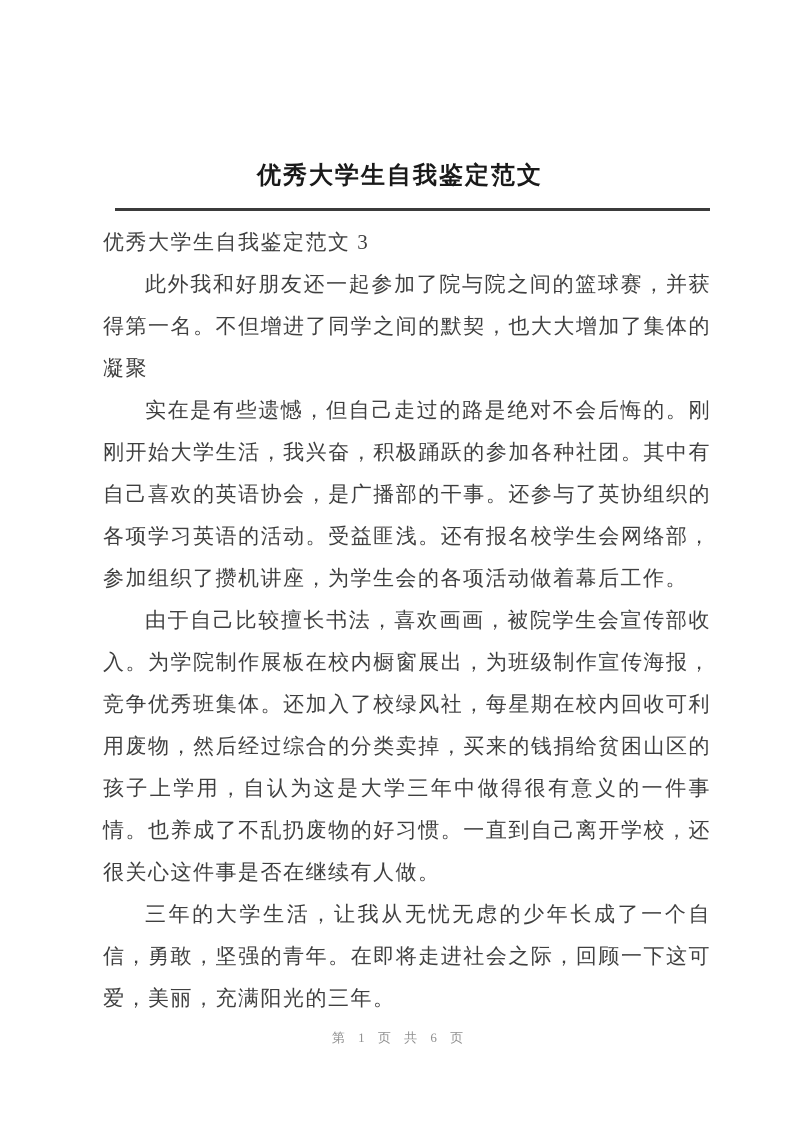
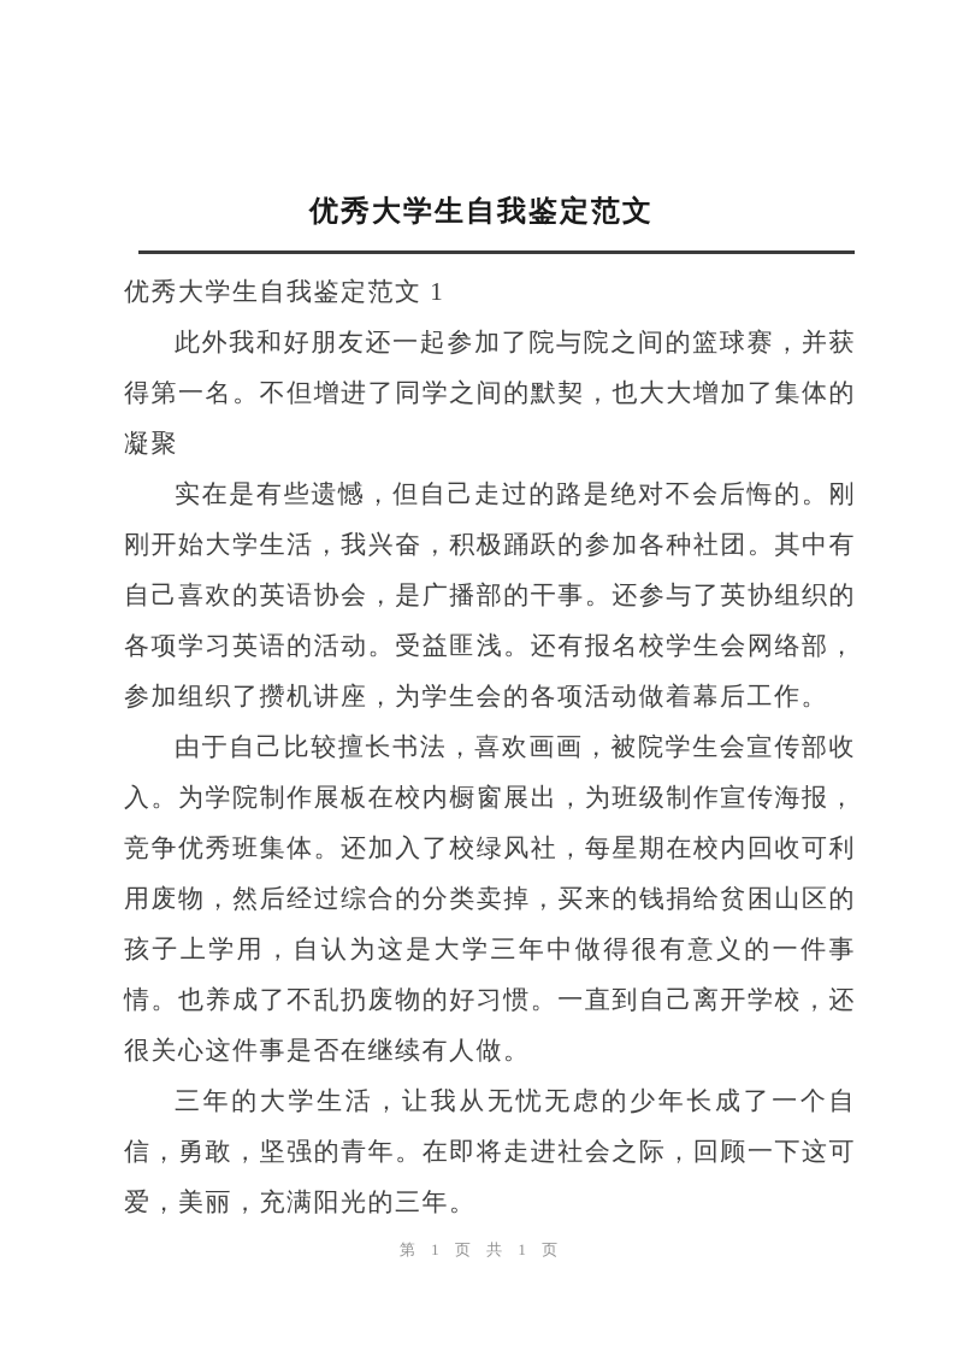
  优秀大学生自我鉴定范文
- 优秀大学生自我鉴定范文 3
+ 优秀大学生自我鉴定范文 1
  此外我和好朋友还一起参加了院与院之间的篮球赛，并获得第一名。不但增进了同学之间的默契，也大大增加了集体的凝聚
  实在是有些遗憾，但自己走过的路是绝对不会后悔的。刚刚开始大学生活，我兴奋，积极踊跃的参加各种社团。其中有自己喜欢的英语协会，是广播部的干事。还参与了英协组织的各项学习英语的活动。受益匪浅。还有报名校学生会网络部，参加组织了攒机讲座，为学生会的各项活动做着幕后工作。
  由于自己比较擅长书法，喜欢画画，被院学生会宣传部收入。为学院制作展板在校内橱窗展出，为班级制作宣传海报，竞争优秀班集体。还加入了校绿风社，每星期在校内回收可利用废物，然后经过综合的分类卖掉，买来的钱捐给贫困山区的孩子上学用，自认为这是大学三年中做得很有意义的一件事情。也养成了不乱扔废物的好习惯。一直到自己离开学校，还很关心这件事是否在继续有人做。
  三年的大学生活，让我从无忧无虑的少年长成了一个自信，勇敢，坚强的青年。在即将走进社会之际，回顾一下这可爱，美丽，充满阳光的三年。
- 第 1 页 共 6 页
+ 第 1 页 共 1 页
